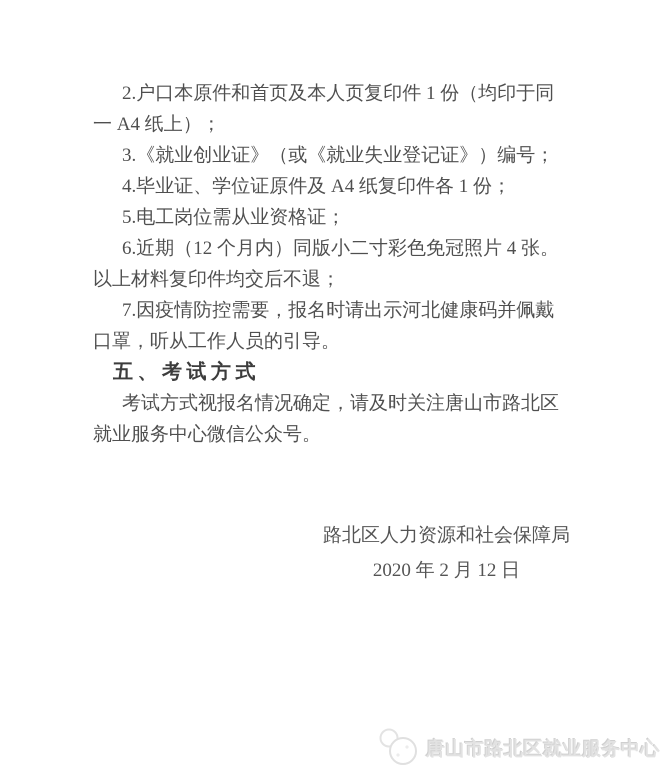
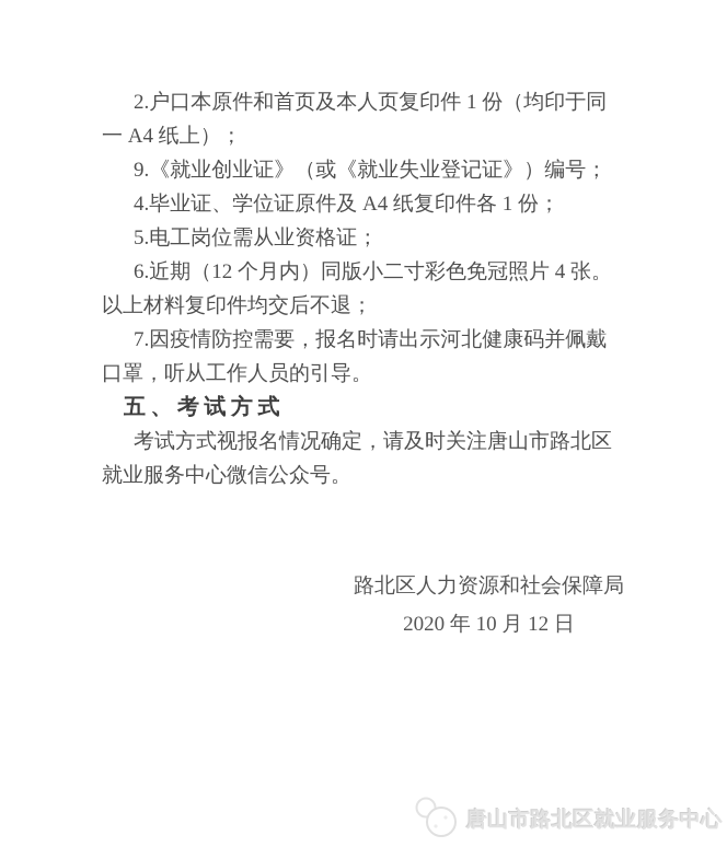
  2.户口本原件和首页及本人页复印件 1 份（均印于同一 A4 纸上）；
- 3.《就业创业证》（或《就业失业登记证》）编号；
+ 9.《就业创业证》（或《就业失业登记证》）编号；
  4.毕业证、学位证原件及 A4 纸复印件各 1 份；
  5.电工岗位需从业资格证；
  6.近期（12 个月内）同版小二寸彩色免冠照片 4 张。以上材料复印件均交后不退；
  7.因疫情防控需要，报名时请出示河北健康码并佩戴口罩，听从工作人员的引导。
  五、考试方式
  考试方式视报名情况确定，请及时关注唐山市路北区就业服务中心微信公众号。
  路北区人力资源和社会保障局
- 2020 年 2 月 12 日
+ 2020 年 10 月 12 日
  唐山市路北区就业服务中心
